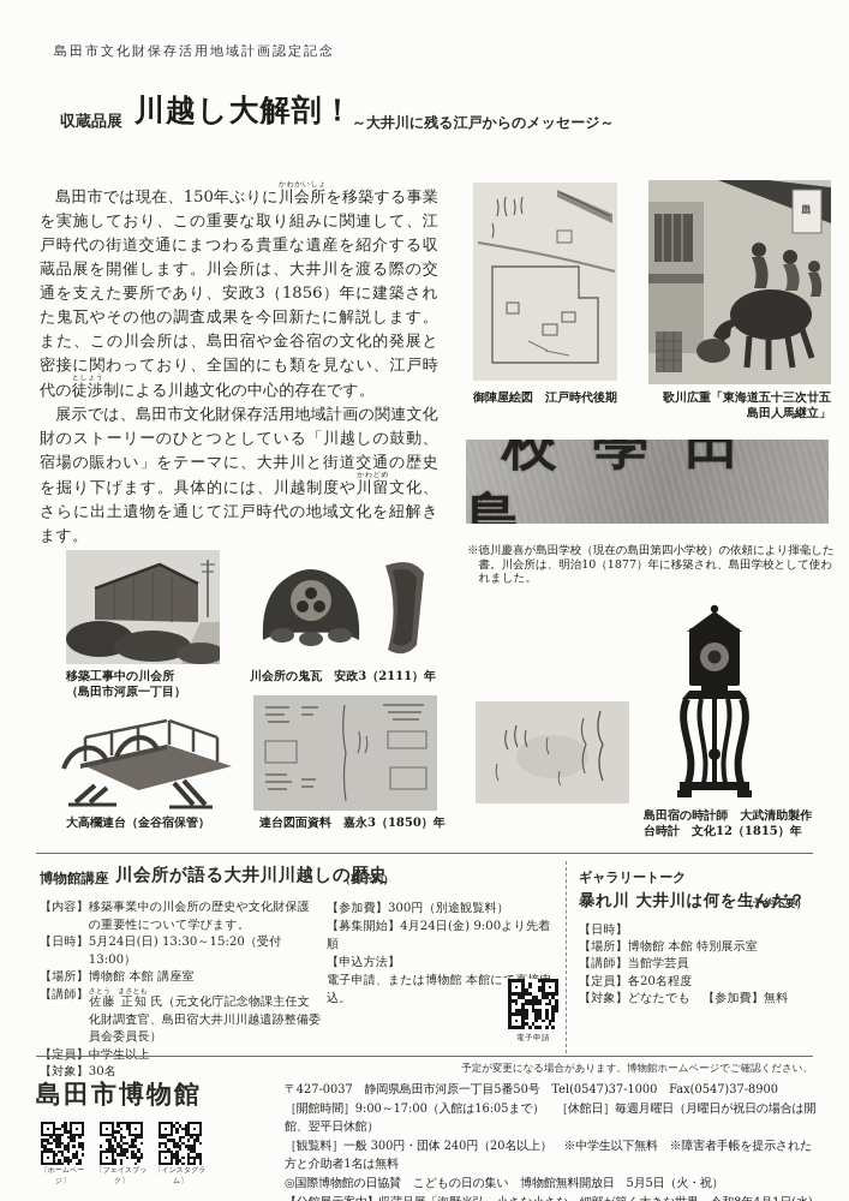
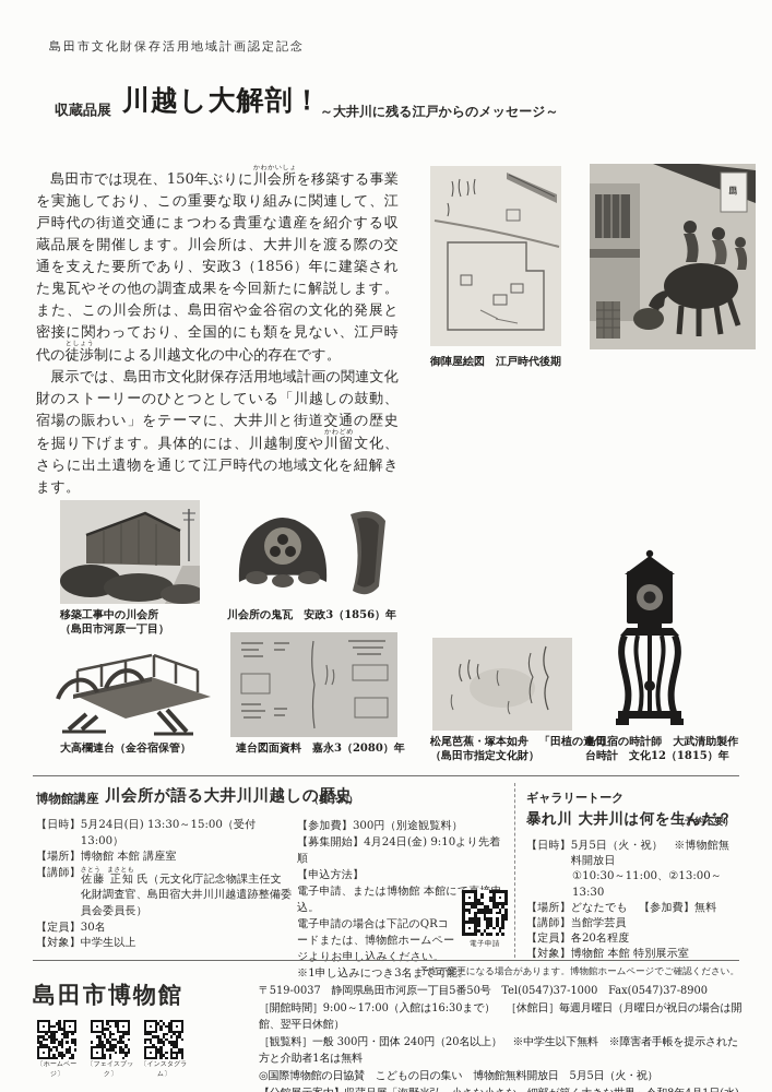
  島田市文化財保存活用地域計画認定記念
  収蔵品展
  川越し大解剖！
  ～大井川に残る江戸からのメッセージ～
  島田市では現在、150年ぶりに川会所を移築する事業を実施しており、この重要な取り組みに関連して、江戸時代の街道交通にまつわる貴重な遺産を紹介する収蔵品展を開催します。川会所は、大井川を渡る際の交通を支えた要所であり、安政3（1856）年に建築された鬼瓦やその他の調査成果を今回新たに解説します。また、この川会所は、島田宿や金谷宿の文化的発展と密接に関わっており、全国的にも類を見ない、江戸時代の徒渉制による川越文化の中心的存在です。
  展示では、島田市文化財保存活用地域計画の関連文化財のストーリーのひとつとしている「川越しの鼓動、宿場の賑わい」をテーマに、大井川と街道交通の歴史を掘り下げます。具体的には、川越制度や川留文化、さらに出土遺物を通じて江戸時代の地域文化を紐解きます。
  御陣屋絵図 江戸時代後期
- 歌川広重「東海道五十三次廿五
- 島田人馬継立」
- 校學田島
- ※徳川慶喜が島田学校（現在の島田第四小学校）の依頼により揮毫した書。川会所は、明治10（1877）年に移築され、島田学校として使われました。
  移築工事中の川会所
  （島田市河原一丁目）
- 川会所の鬼瓦 安政3（2111）年
+ 川会所の鬼瓦 安政3（1856）年
  大高欄連台（金谷宿保管）
- 連台図面資料 嘉永3（1850）年
+ 連台図面資料 嘉永3（2080）年
+ 松尾芭蕉・塚本如舟 「田植の連句」
+ （島田市指定文化財）
  島田宿の時計師 大武清助製作
  台時計 文化12（1815）年
  博物館講座
  川会所が語る大井川川越しの歴史
  （要予約）
- 【内容】
- 移築事業中の川会所の歴史や文化財保護の重要性について学びます。
  【日時】
- 5月24日(日) 13:30～15:20（受付 13:00）
+ 5月24日(日) 13:30～15:00（受付 13:00）
  【場所】
  博物館 本館 講座室
  【講師】
  佐藤 正知 氏（元文化庁記念物課主任文化財調査官、島田宿大井川川越遺跡整備委員会委員長）
  【定員】
- 中学生以上
+ 30名
  【対象】
- 30名
+ 中学生以上
  【参加費】300円（別途観覧料）
- 【募集開始】4月24日(金) 9:00より先着順
+ 【募集開始】4月24日(金) 9:10より先着順
  【申込方法】
  電子申請、または博物館 本館に込。
+ 電子申請の場合は下記のQRコードまたは、博物館ホームページよりお申し込みください。
+ ※1申し込みにつき3名まで可能。
  電子申請
  ギャラリートーク
  暴れ川 大井川は何を生んだ？
  （予約不要）
  【日時】
+ 5月5日（火・祝） ※博物館無料開放日
+ ①10:30～11:00、②13:00～13:30
  【場所】
- 博物館 本館 特別展示室
+ どなたでも 【参加費】無料
  【講師】
  当館学芸員
  【定員】
  各20名程度
  【対象】
- どなたでも 【参加費】無料
+ 博物館 本館 特別展示室
  予定が変更になる場合があります。博物館ホームページでご確認ください。
  島田市博物館
- 〒427-0037 静岡県島田市河原一丁目5番50号 Tel(0547)37-1000 Fax(0547)37-8900
+ 〒519-0037 静岡県島田市河原一丁目5番50号 Tel(0547)37-1000 Fax(0547)37-8900
- ［開館時間］9:00～17:00（入館は16:05まで） ［休館日］毎週月曜日（月曜日が祝日の場合は開館、翌平日休館）
+ ［開館時間］9:00～17:00（入館は16:30まで） ［休館日］毎週月曜日（月曜日が祝日の場合は開館、翌平日休館）
  ［観覧料］一般 300円・団体 240円（20名以上） ※中学生以下無料 ※障害者手帳を提示された方と介助者1名は無料
  ◎国際博物館の日協賛 こどもの日の集い 博物館無料開放日 5月5日（火・祝）
